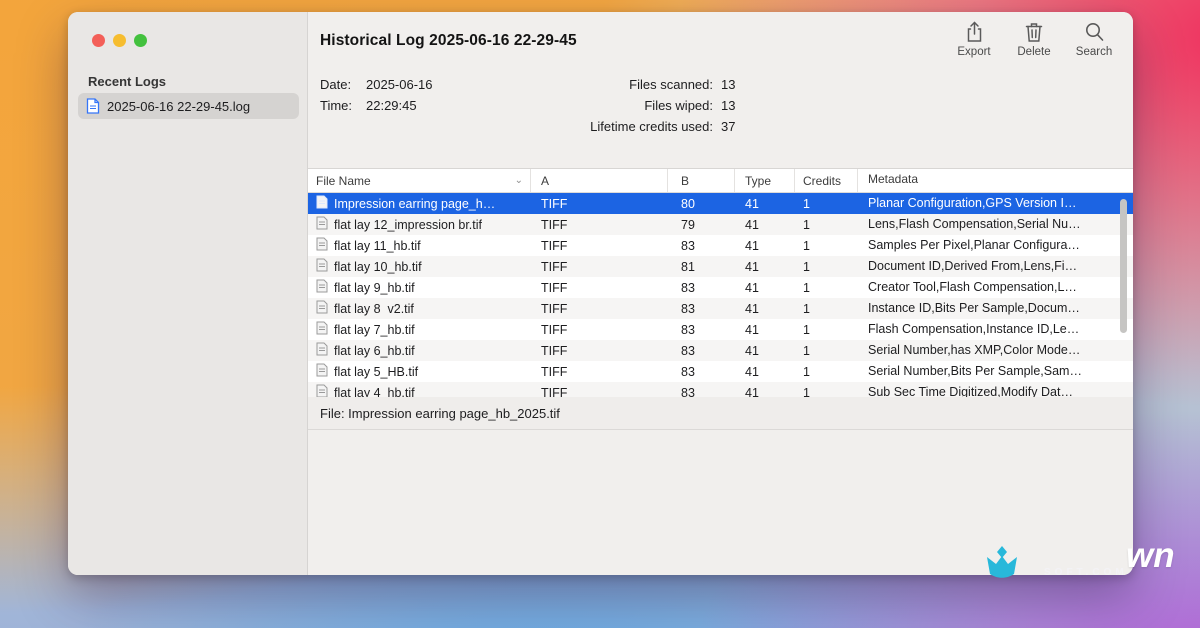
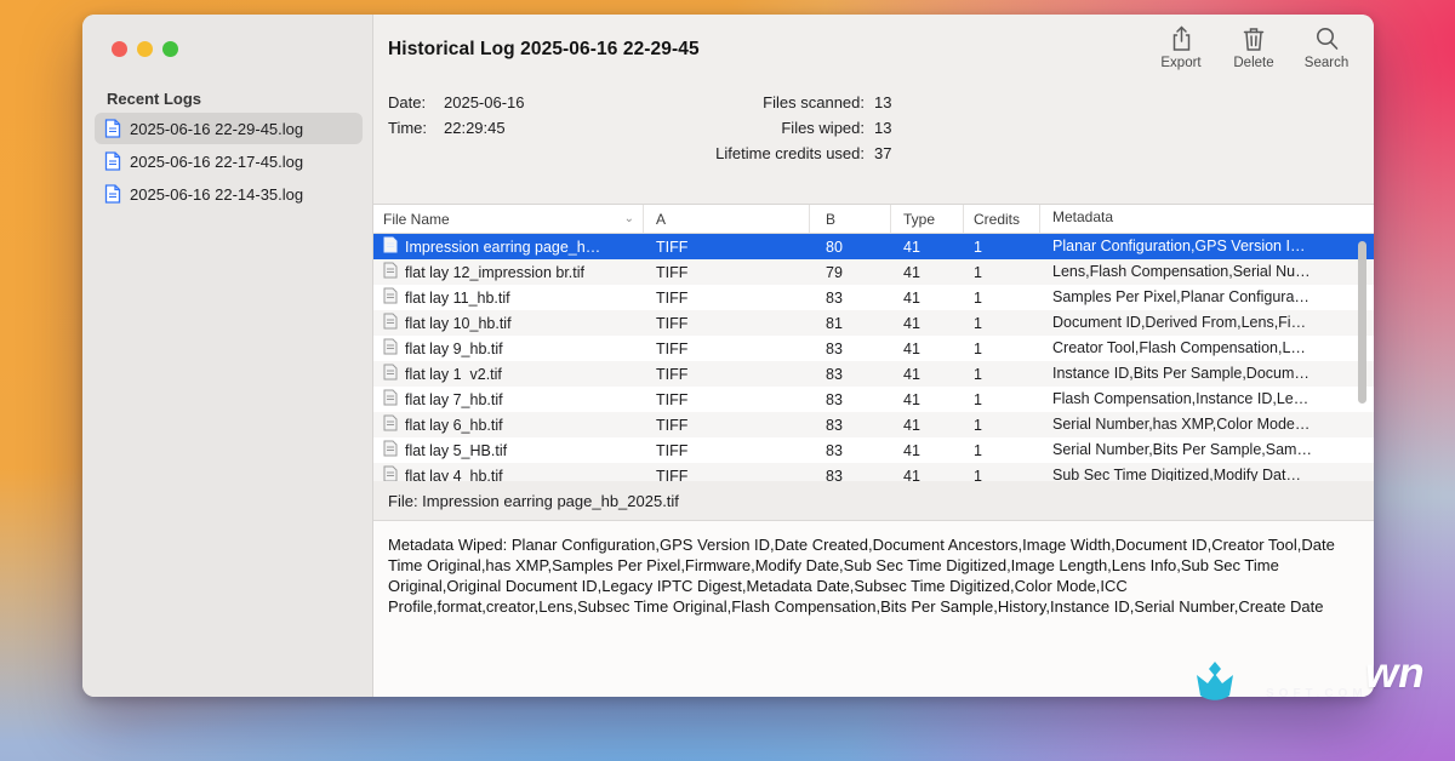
  Recent Logs
  2025-06-16 22-29-45.log
+ 2025-06-16 22-17-45.log
+ 2025-06-16 22-14-35.log
  Historical Log 2025-06-16 22-29-45
  Export
  Delete
  Search
  Date:
  2025-06-16
  Time:
  22:29:45
  Files scanned:
  13
  Files wiped:
  13
  Lifetime credits used:
  37
  File Name
  ⌄
  A
  B
  Type
  Credits
  Metadata
  Impression earring page_h…
  TIFF
  80
  41
  1
  Planar Configuration,GPS Version I…
  flat lay 12_impression br.tif
  TIFF
  79
  41
  1
  Lens,Flash Compensation,Serial Nu…
  flat lay 11_hb.tif
  TIFF
  83
  41
  1
  Samples Per Pixel,Planar Configura…
  flat lay 10_hb.tif
  TIFF
  81
  41
  1
  Document ID,Derived From,Lens,Fi…
  flat lay 9_hb.tif
  TIFF
  83
  41
  1
  Creator Tool,Flash Compensation,L…
- flat lay 8 v2.tif
+ flat lay 1 v2.tif
  TIFF
  83
  41
  1
  Instance ID,Bits Per Sample,Docum…
  flat lay 7_hb.tif
  TIFF
  83
  41
  1
  Flash Compensation,Instance ID,Le…
  flat lay 6_hb.tif
  TIFF
  83
  41
  1
  Serial Number,has XMP,Color Mode…
  flat lay 5_HB.tif
  TIFF
  83
  41
  1
  Serial Number,Bits Per Sample,Sam…
  flat lay 4_hb.tif
  TIFF
  83
  41
  1
  Sub Sec Time Digitized,Modify Dat…
  File: Impression earring page_hb_2025.tif
+ Metadata Wiped: Planar Configuration,GPS Version ID,Date Created,Document Ancestors,Image Width,Document ID,Creator Tool,Date Time Original,has XMP,Samples Per Pixel,Firmware,Modify Date,Sub Sec Time Digitized,Image Length,Lens Info,Sub Sec Time Original,Original Document ID,Legacy IPTC Digest,Metadata Date,Subsec Time Digitized,Color Mode,ICC Profile,format,creator,Lens,Subsec Time Original,Flash Compensation,Bits Per Sample,History,Instance ID,Serial Number,Create Date
  wn
  SOFT.COM
